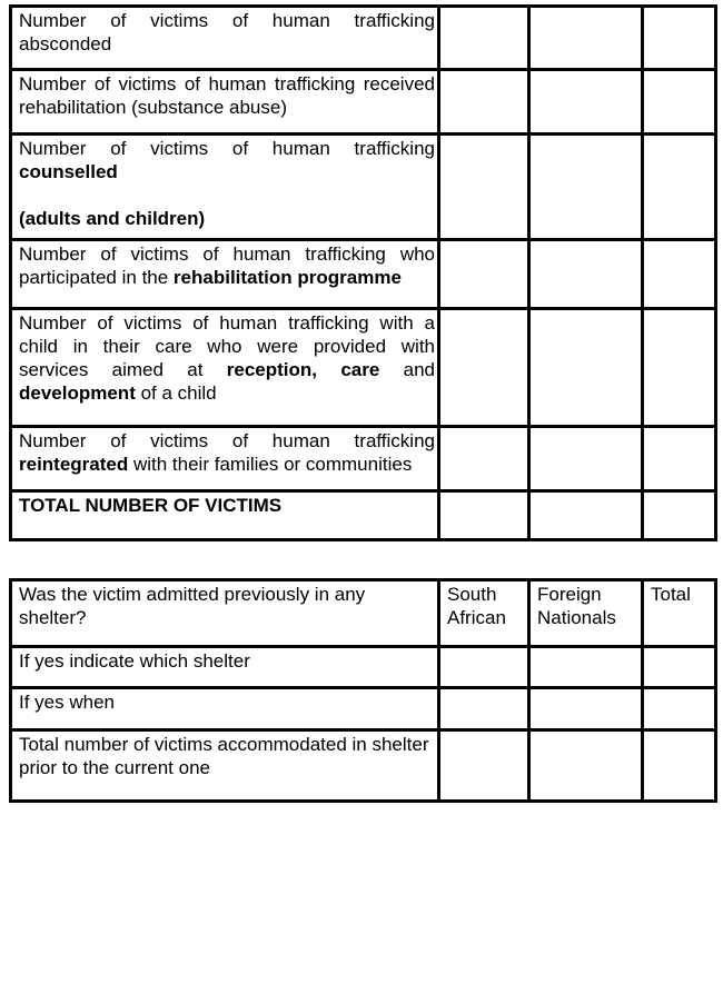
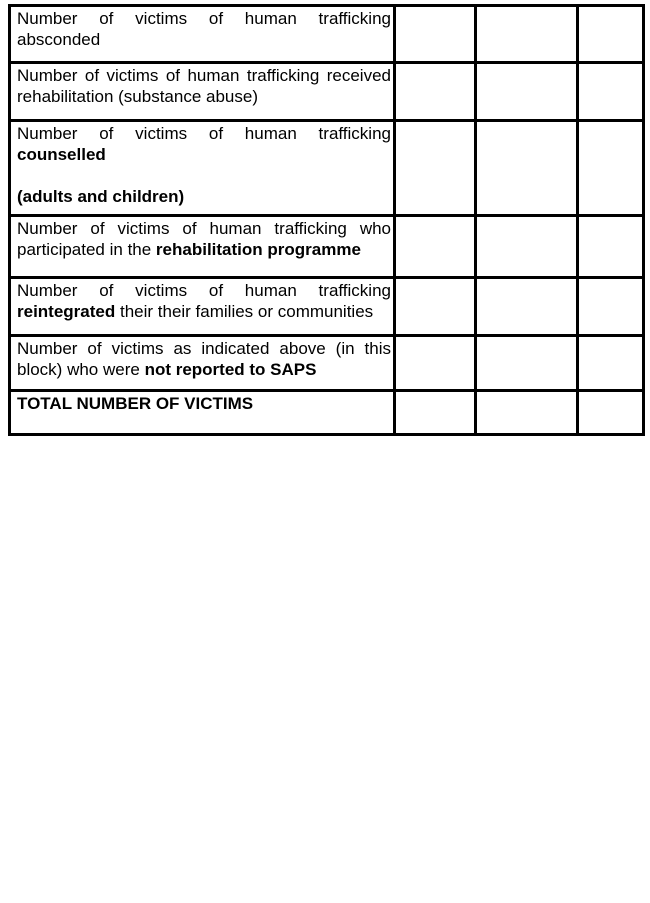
  Number of victims of human trafficking absconded
  Number of victims of human trafficking received rehabilitation (substance abuse)
  Number of victims of human trafficking counselled(adults and children)
  Number of victims of human trafficking who participated in the rehabilitation programme
- Number of victims of human trafficking with a child in their care who were provided with services aimed at reception, care and development of a child
- Number of victims of human trafficking reintegrated with their families or communities
+ Number of victims of human trafficking reintegrated their their families or communities
+ Number of victims as indicated above (in this block) who were not reported to SAPS
  TOTAL NUMBER OF VICTIMS
- Was the victim admitted previously in any shelter?	South African	Foreign Nationals	Total
- If yes indicate which shelter
- If yes when
- Total number of victims accommodated in shelter prior to the current one
